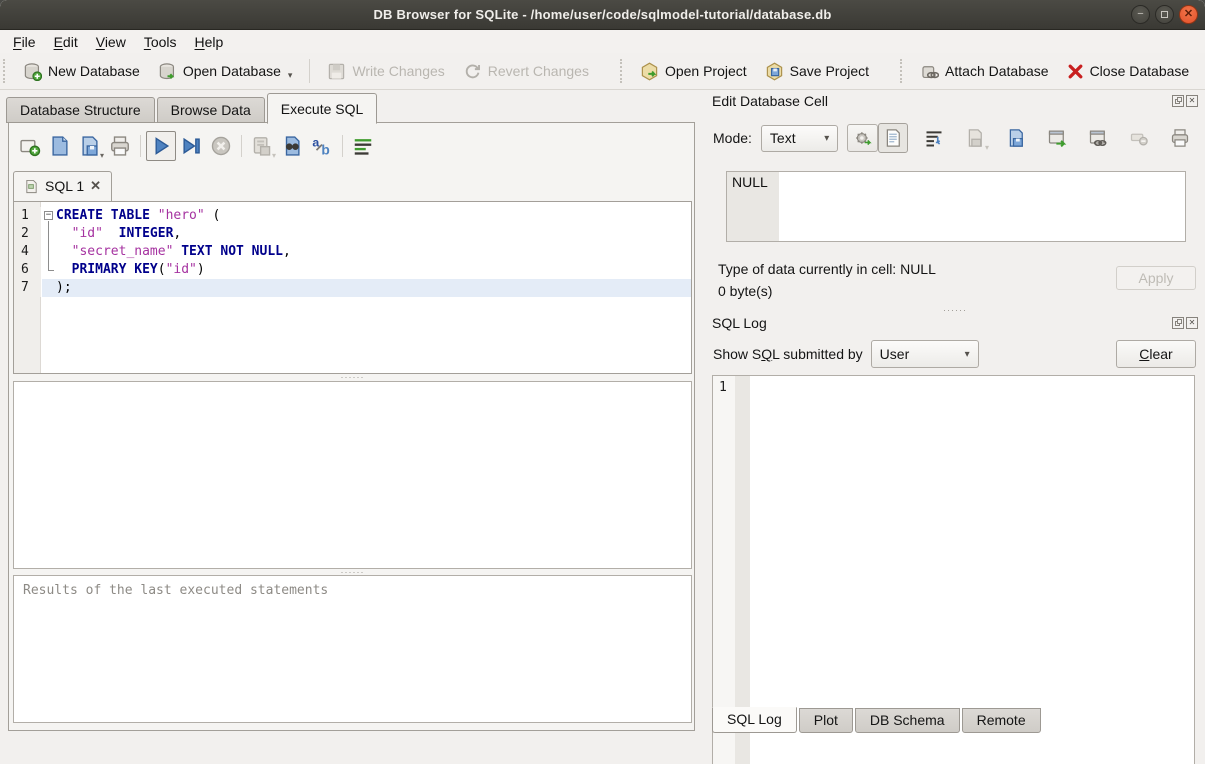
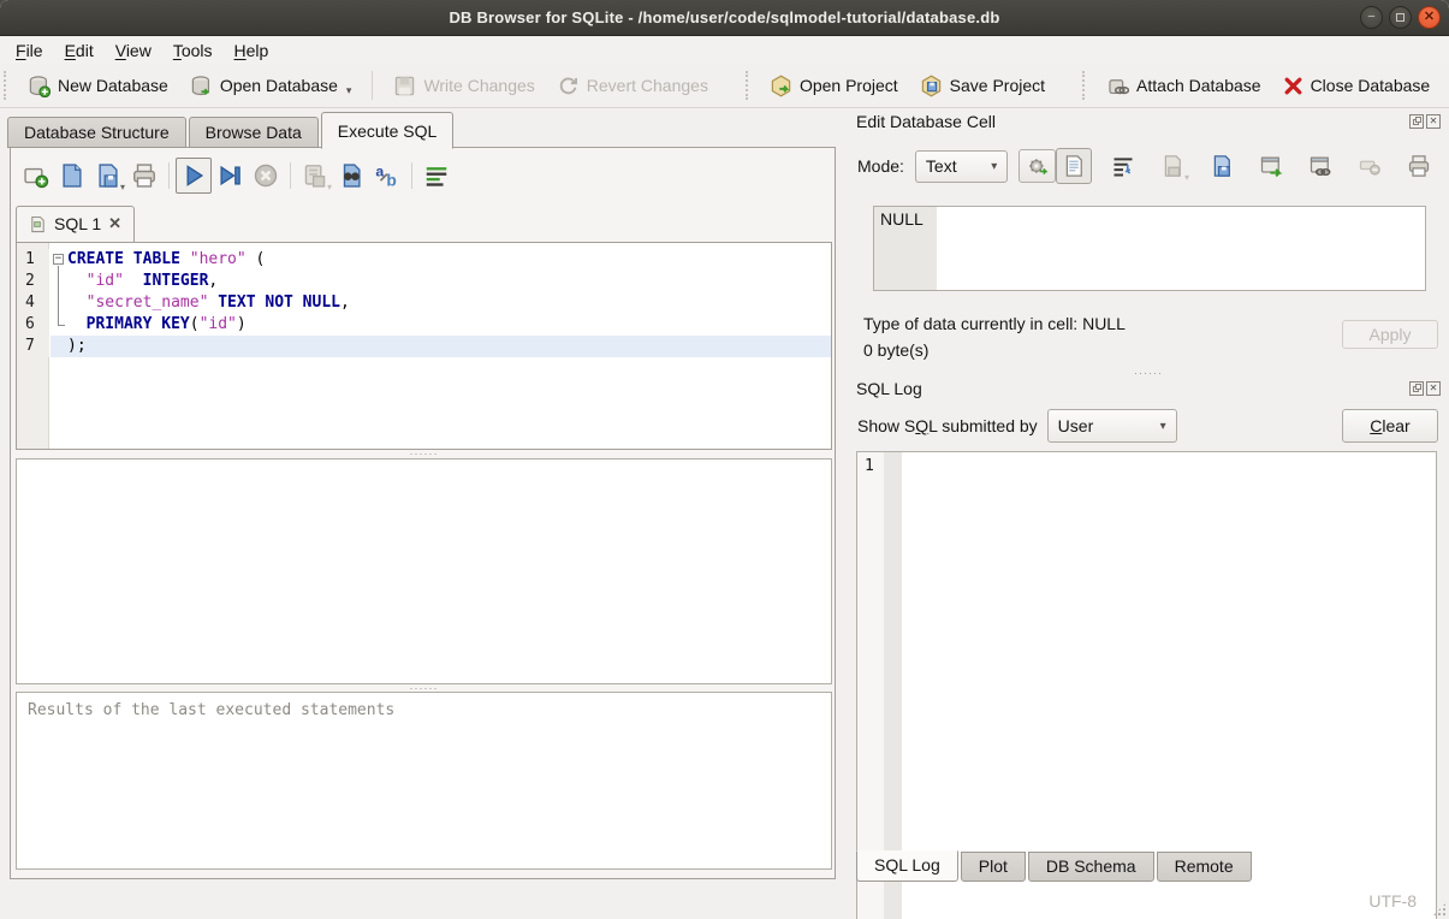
  DB Browser for SQLite - /home/user/code/sqlmodel-tutorial/database.db
  −
  ✕
  File
  Edit
  View
  Tools
  Help
  New Database
  Open Database
  ▾
  Write Changes
  Revert Changes
  Open Project
  Save Project
  Attach Database
  Close Database
  Database Structure
  Browse Data
  Execute SQL
  ▾
  ▾
  a
  b
  SQL 1
  ✕
  1
  −
  CREATE TABLE "hero" (
  2
  "id" INTEGER,
  4
  "secret_name" TEXT NOT NULL,
  6
  PRIMARY KEY("id")
  7
  );
  ······
  ······
  Results of the last executed statements
  Edit Database Cell
  ✕
  Mode:
  Text
  ▾
  ▾
  NULL
  Type of data currently in cell: NULL
  0 byte(s)
  Apply
  ······
  SQL Log
  ✕
  Show SQL submitted by
  User
  ▾
  Clear
  1
  SQL Log
  Plot
  DB Schema
  Remote
+ UTF-8
